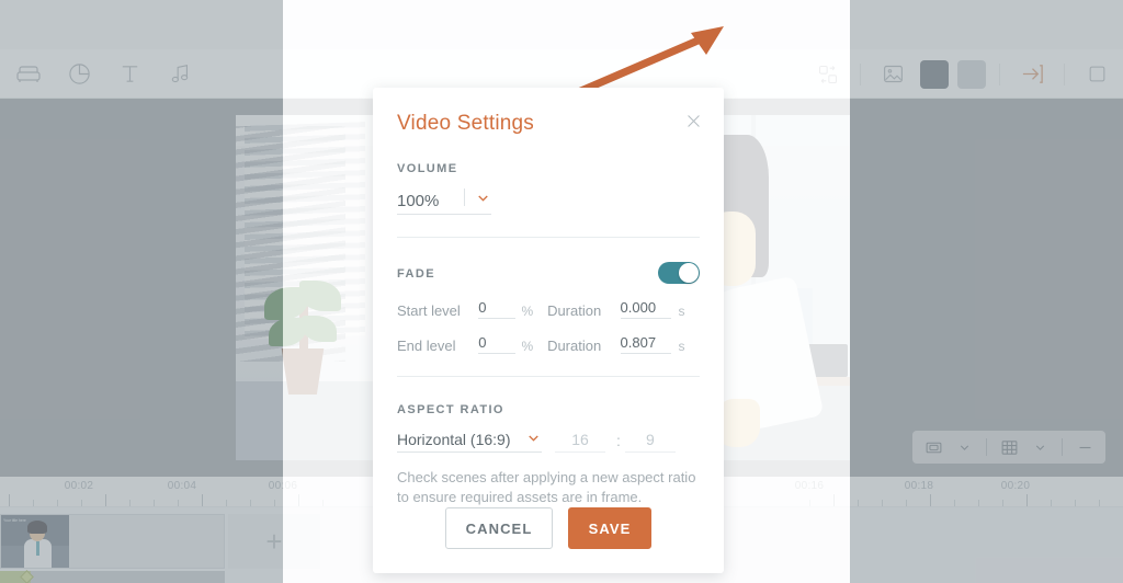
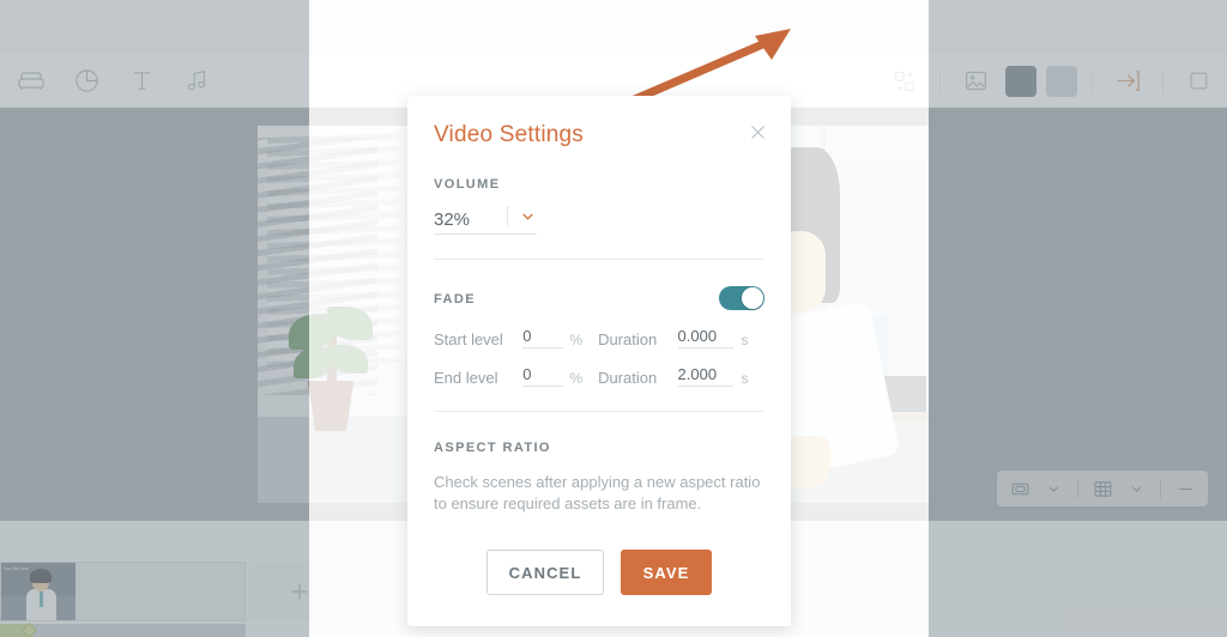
- 00:02
- 00:04
- 00:06
- 00:18
- 00:20
  Video Settings
  VOLUME
- 100%
+ 32%
  FADE
  Start level
  0
  %
  Duration
  0.000
  s
  End level
  0
  %
  Duration
- 0.807
+ 2.000
  s
  ASPECT RATIO
- Horizontal (16:9)
- 16
- :
- 9
  Check scenes after applying a new aspect ratio to ensure required assets are in frame.
  CANCEL
  SAVE
